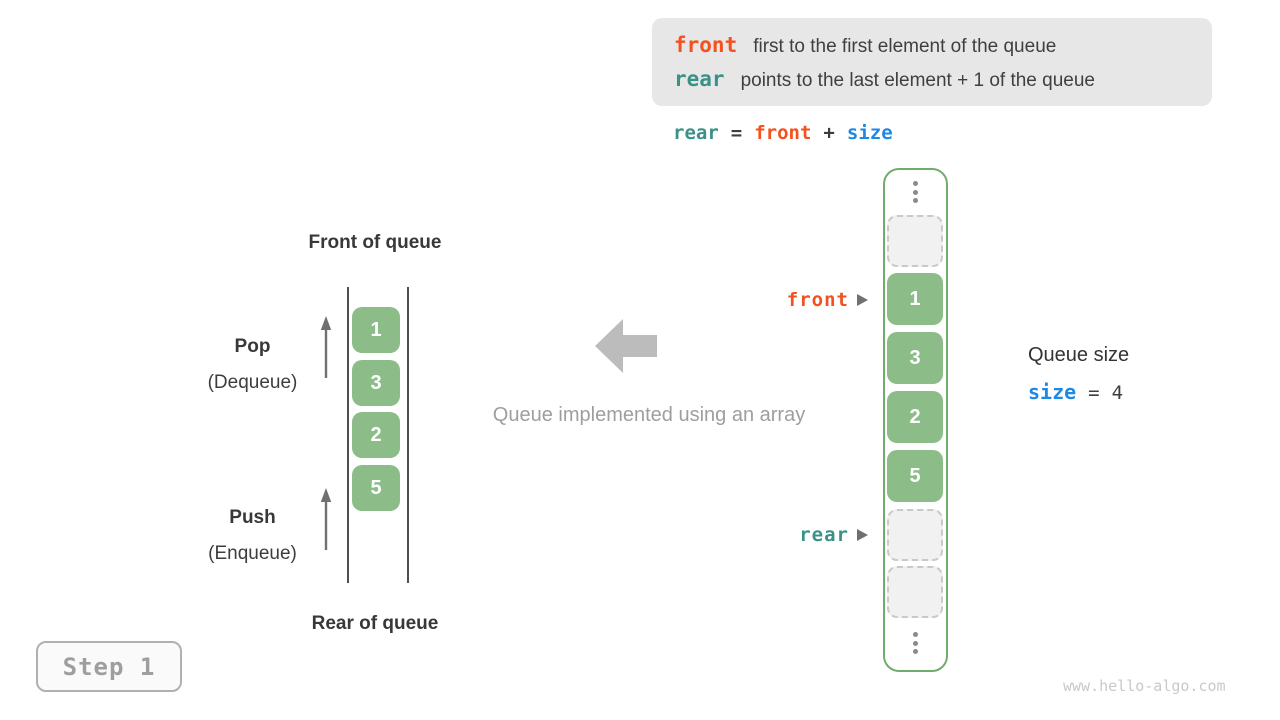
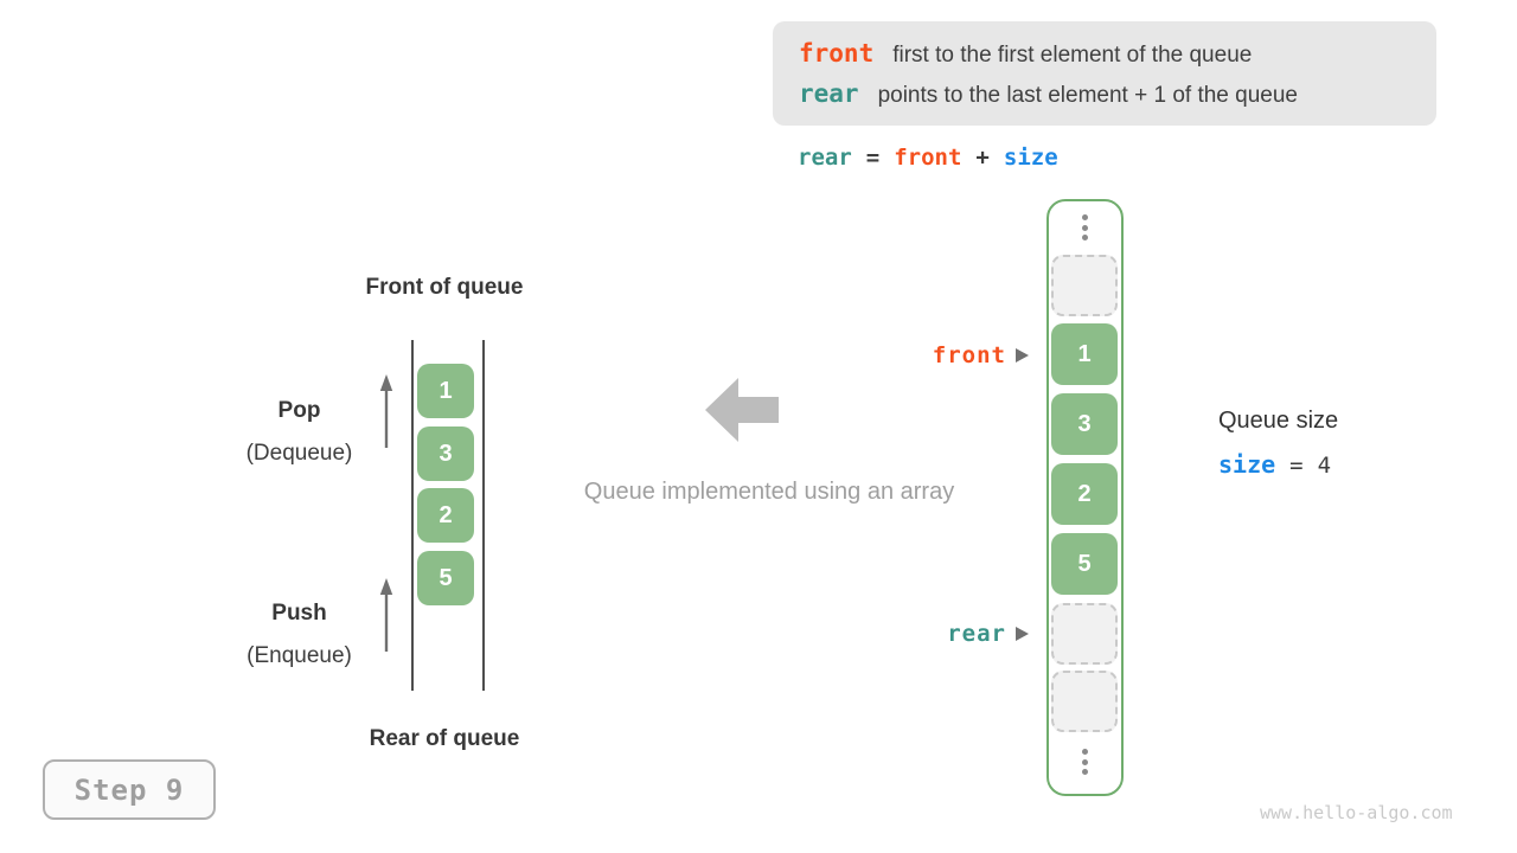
  front
  first to the first element of the queue
  rear
  points to the last element + 1 of the queue
  rear
  =
  front
  +
  size
  Front of queue
  1
  3
  2
  5
  Pop
  (Dequeue)
  Push
  (Enqueue)
  Rear of queue
  Queue implemented using an array
  1
  3
  2
  5
  front
  rear
  Queue size
  size
  =
  4
- Step 1
+ Step 9
  www.hello-algo.com
